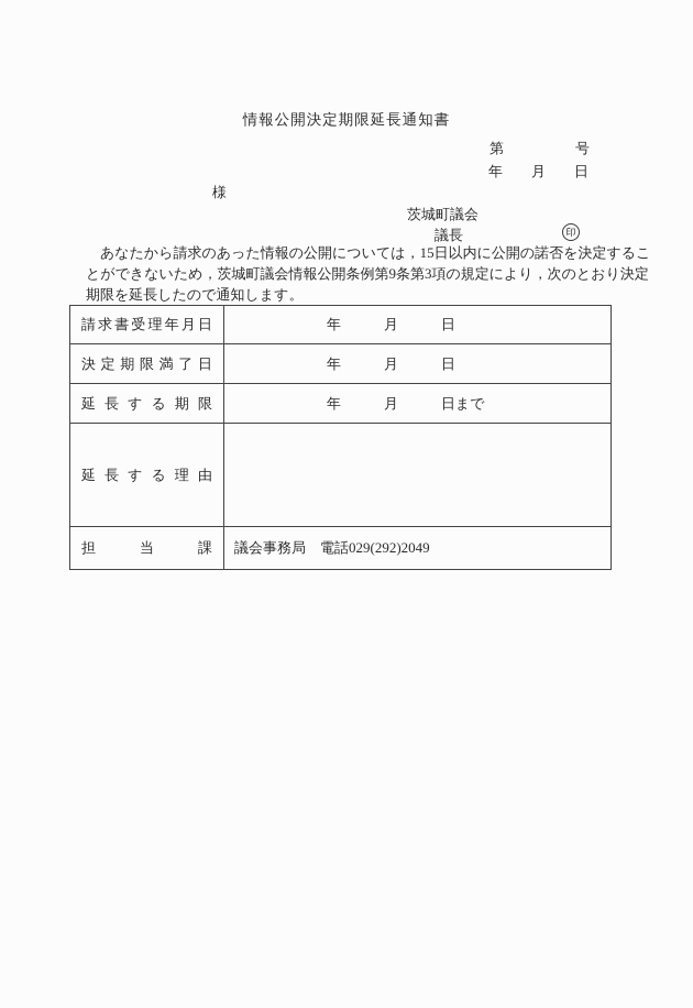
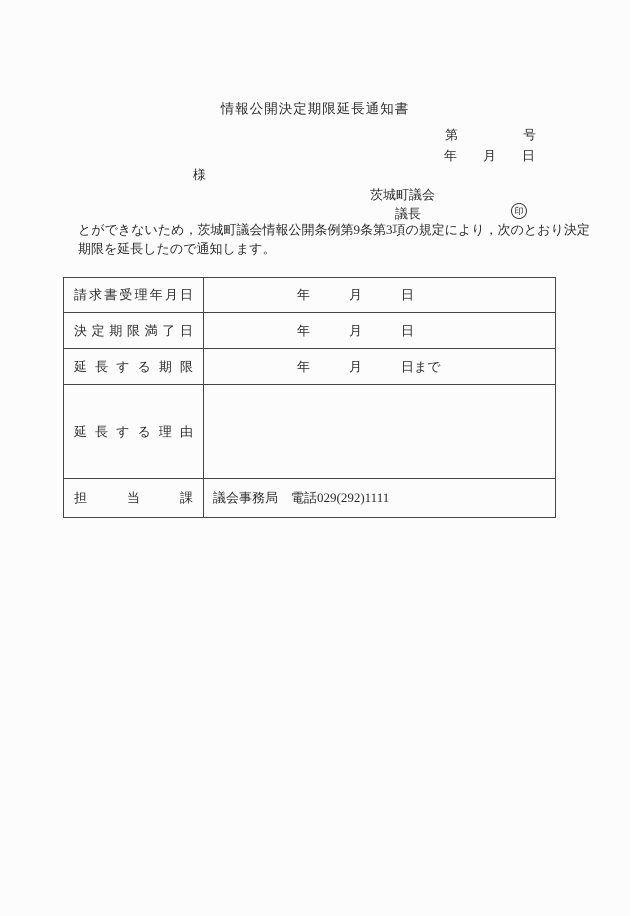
  情報公開決定期限延長通知書
  第 号
  年 月 日
  様
  茨城町議会
  議長
  印
- あなたから請求のあった情報の公開については，15日以内に公開の諾否を決定するこ
  とができないため，茨城町議会情報公開条例第9条第3項の規定により，次のとおり決定
  期限を延長したので通知します。
  請 求 書 受 理 年 月 日	年 月 日
  決 定 期 限 満 了 日	年 月 日
  延 長 す る 期 限	年 月 日まで
  延 長 す る 理 由
- 担 当 課	議会事務局 電話029(292)2049
+ 担 当 課	議会事務局 電話029(292)1111
